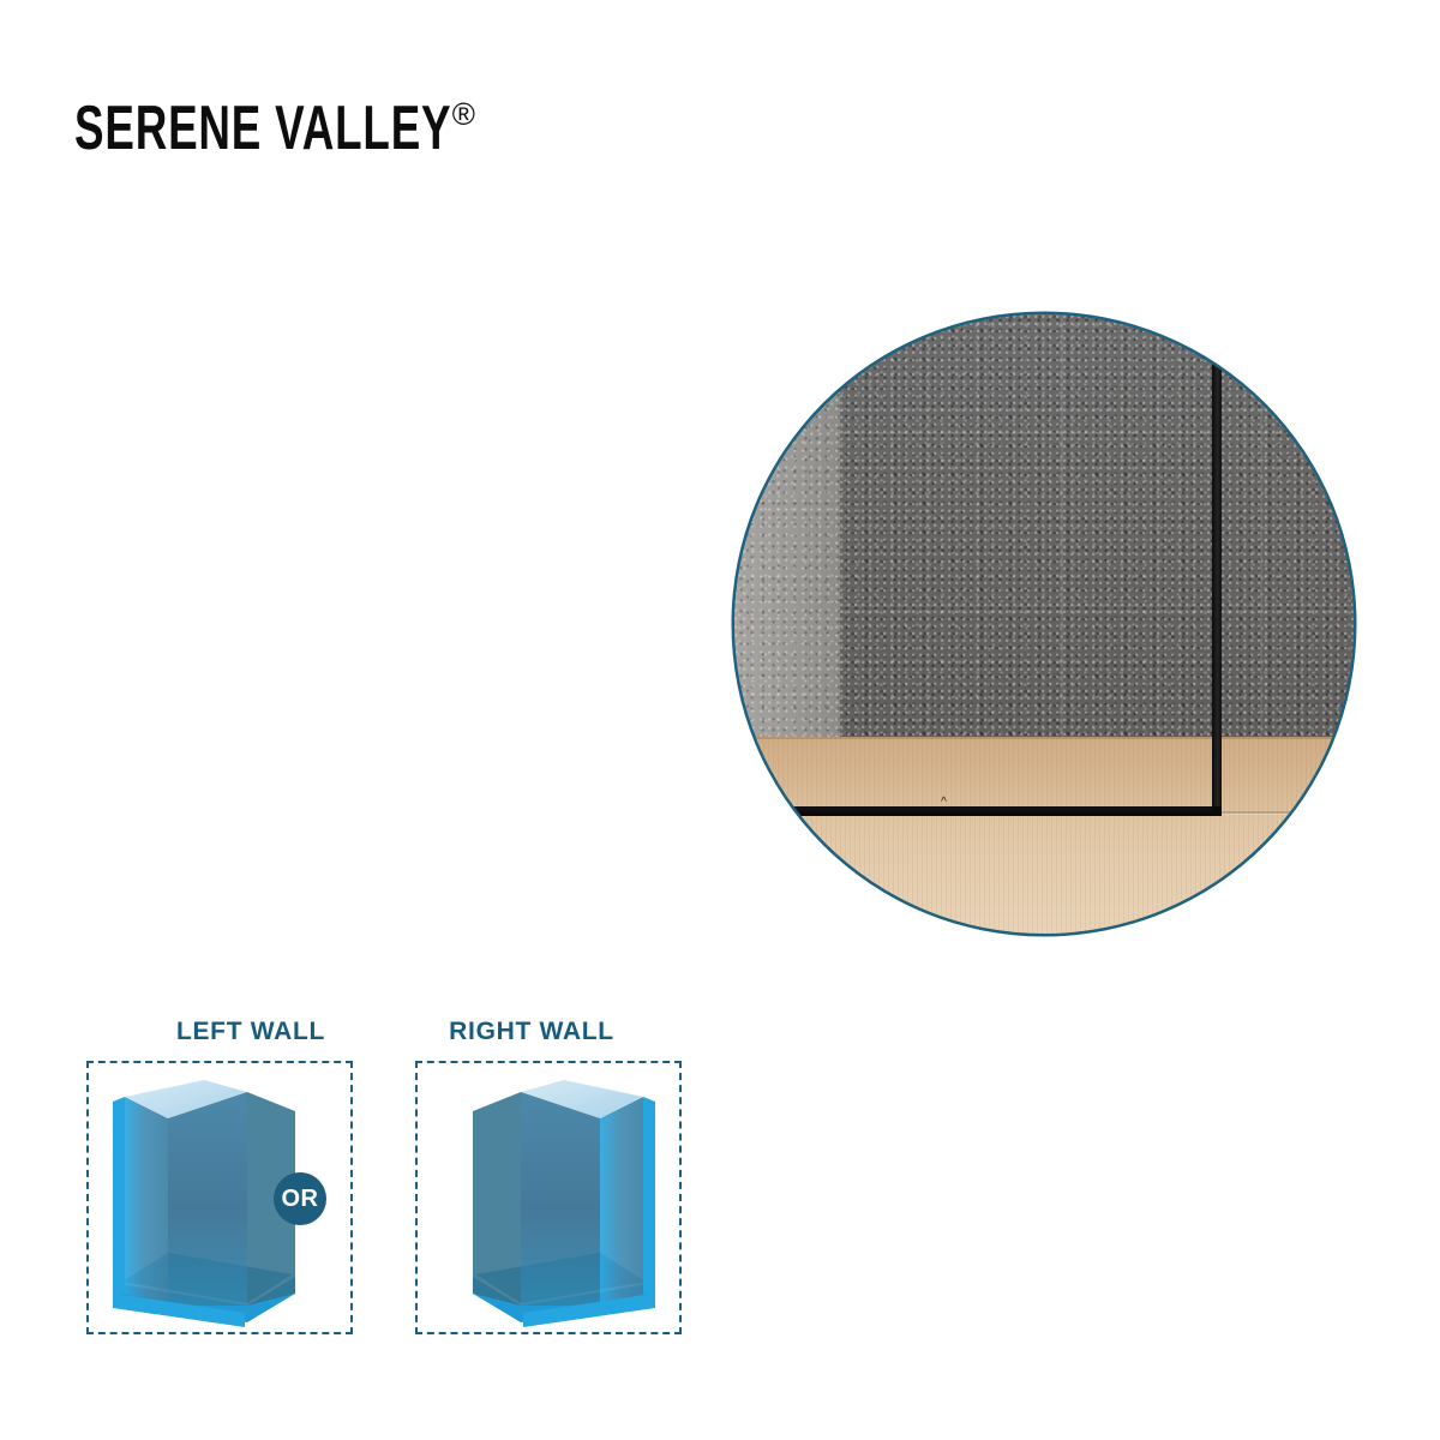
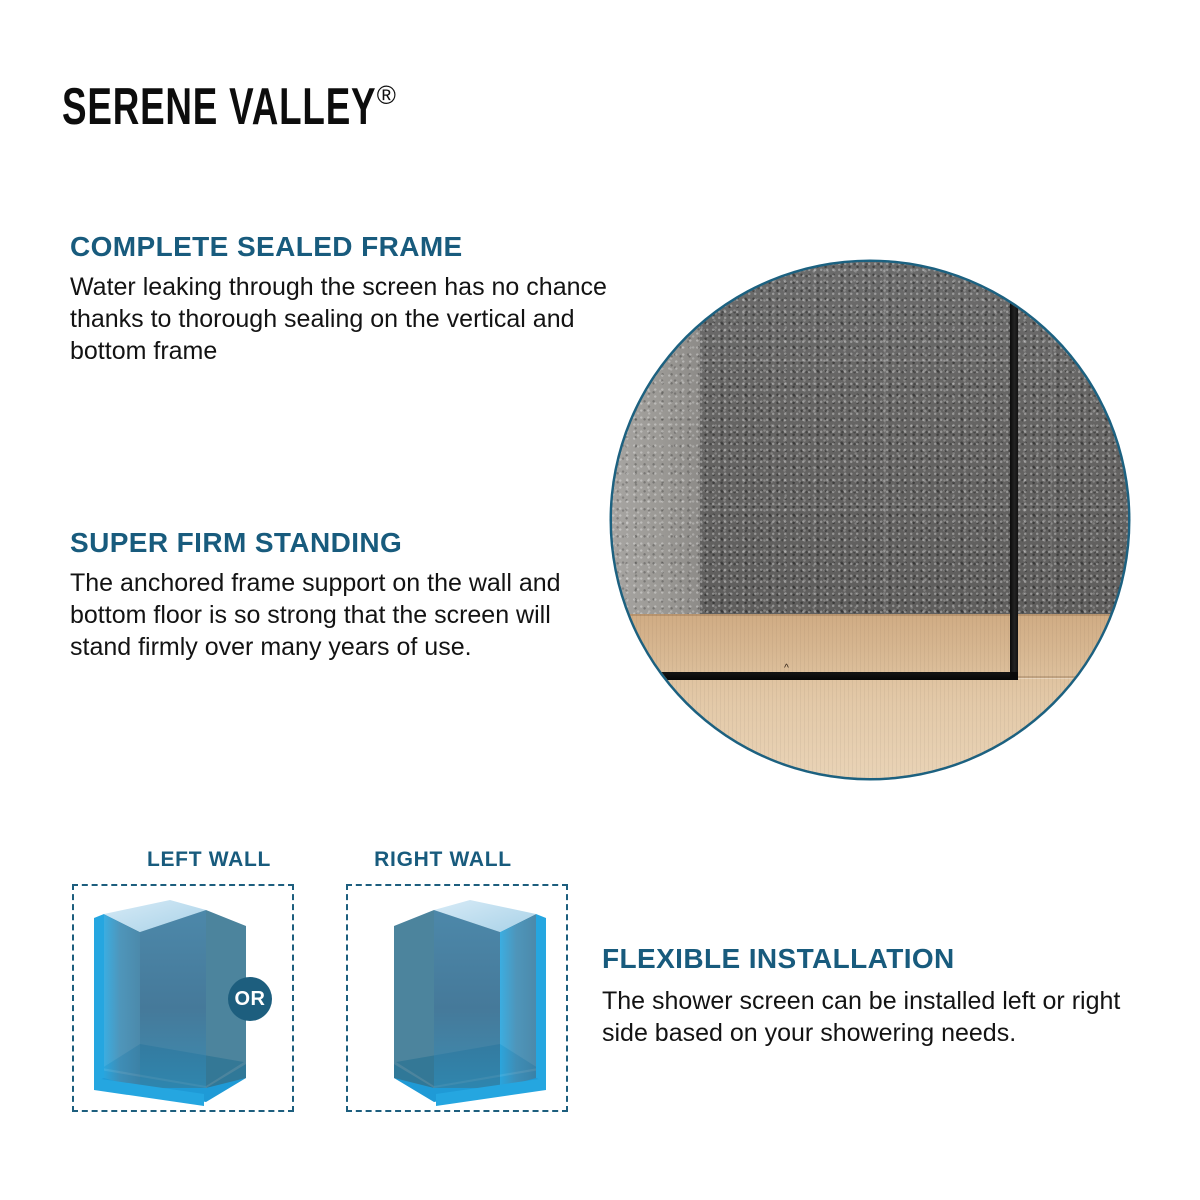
  SERENE VALLEY
  ®
+ COMPLETE SEALED FRAME
+ Water leaking through the screen has no chance thanks to thorough sealing on the vertical and bottom frame
+ SUPER FIRM STANDING
+ The anchored frame support on the wall and bottom floor is so strong that the screen will stand firmly over many years of use.
+ FLEXIBLE INSTALLATION
+ The shower screen can be installed left or right side based on your showering needs.
  ^
  LEFT WALL
  RIGHT WALL
  OR
